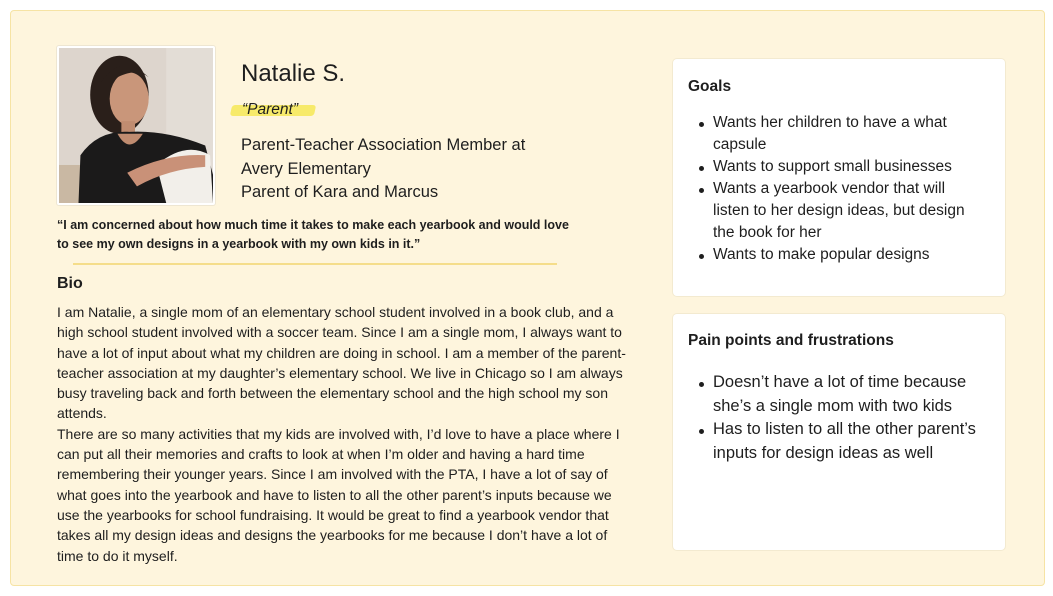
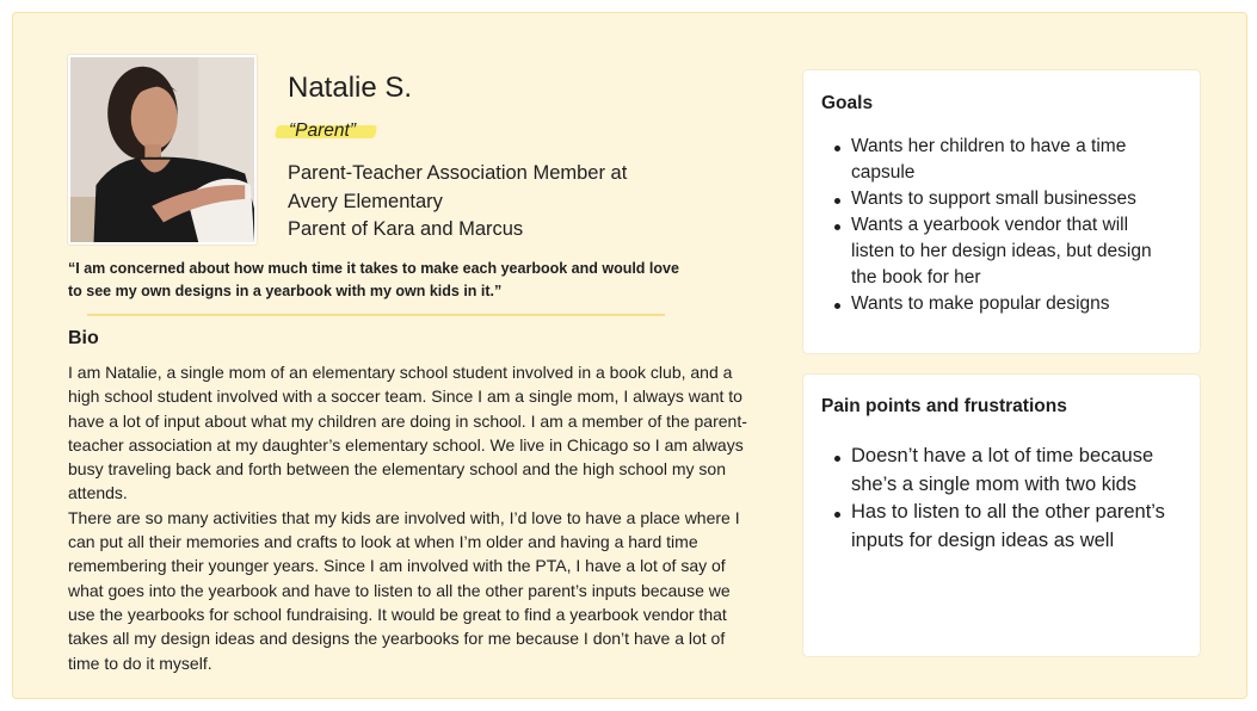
  Natalie S.
  “Parent”
  Parent-Teacher Association Member at
  Avery Elementary
  Parent of Kara and Marcus
  “I am concerned about how much time it takes to make each yearbook and would love to see my own designs in a yearbook with my own kids in it.”
  Bio
  I am Natalie, a single mom of an elementary school student involved in a book club, and a high school student involved with a soccer team. Since I am a single mom, I always want to have a lot of input about what my children are doing in school. I am a member of the parent-teacher association at my daughter’s elementary school. We live in Chicago so I am always busy traveling back and forth between the elementary school and the high school my son attends.
  There are so many activities that my kids are involved with, I’d love to have a place where I can put all their memories and crafts to look at when I’m older and having a hard time remembering their younger years. Since I am involved with the PTA, I have a lot of say of what goes into the yearbook and have to listen to all the other parent’s inputs because we use the yearbooks for school fundraising. It would be great to find a yearbook vendor that takes all my design ideas and designs the yearbooks for me because I don’t have a lot of time to do it myself.
  Goals
- Wants her children to have a what capsule
+ Wants her children to have a time capsule
  Wants to support small businesses
  Wants a yearbook vendor that will listen to her design ideas, but design the book for her
  Wants to make popular designs
  Pain points and frustrations
  Doesn’t have a lot of time because she’s a single mom with two kids
  Has to listen to all the other parent’s inputs for design ideas as well
